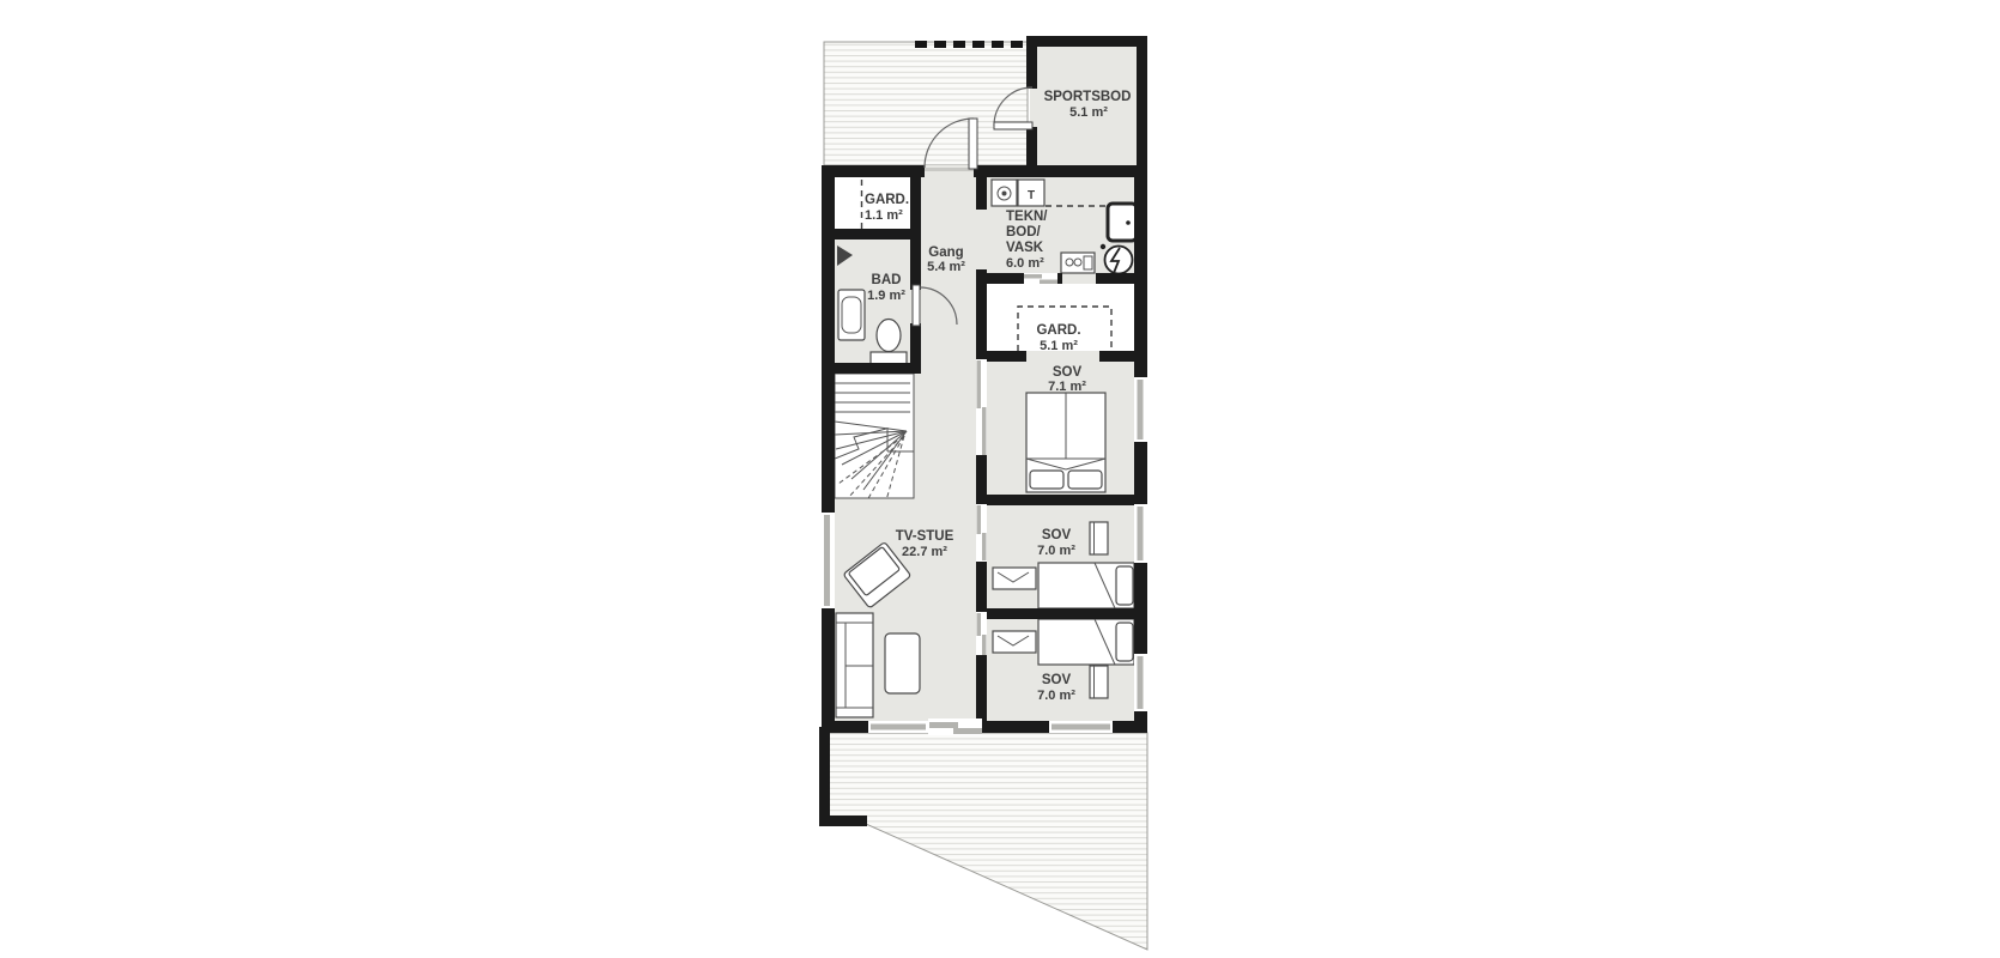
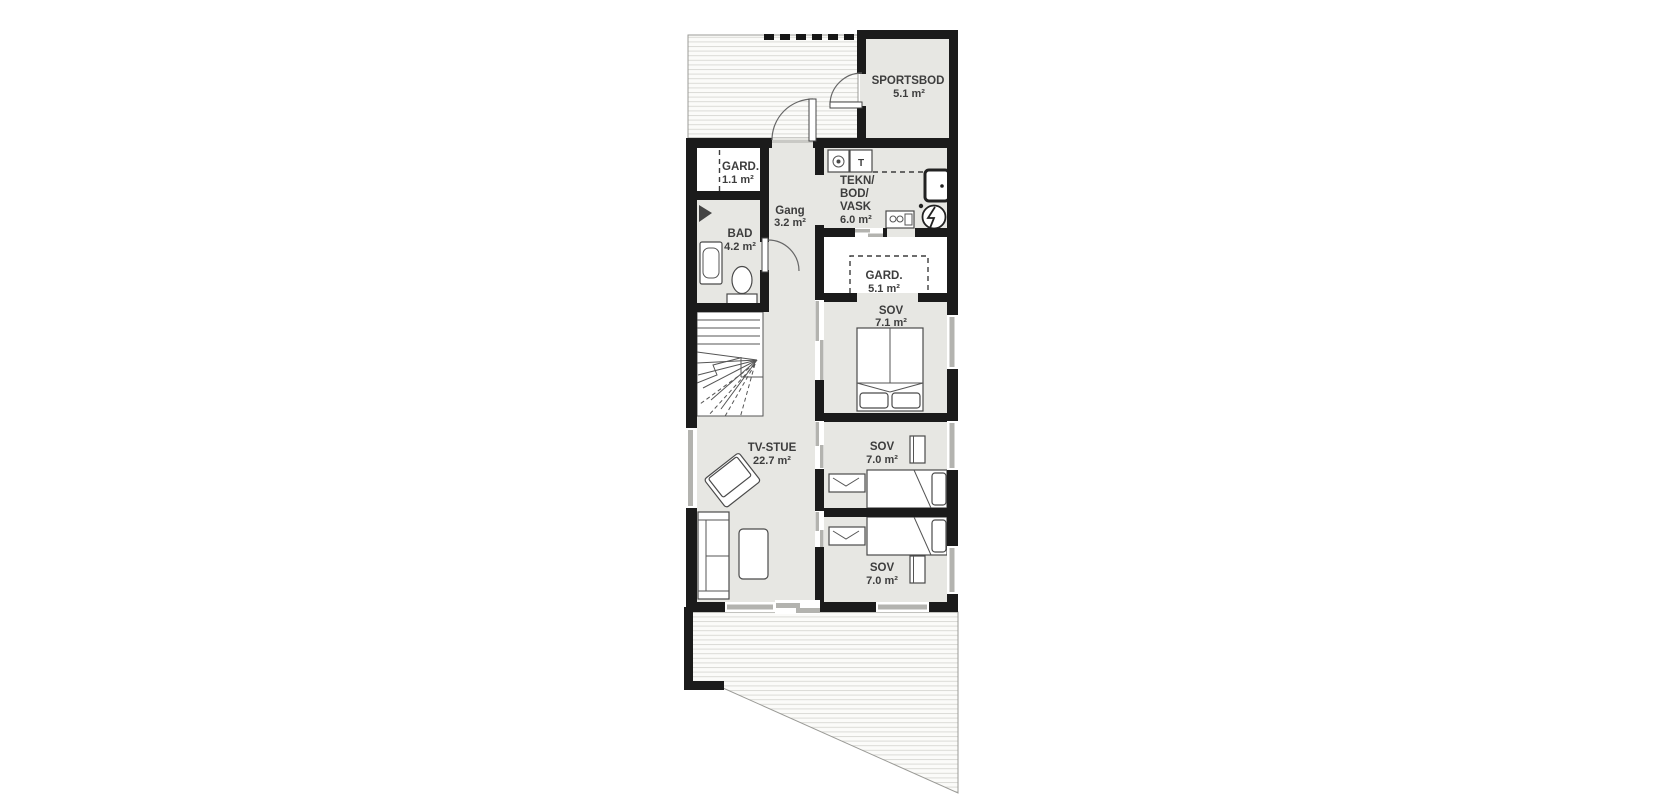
  T
  SPORTSBOD
  5.1 m²
  GARD.
  1.1 m²
  Gang
- 5.4 m²
+ 3.2 m²
  TEKN/
  BOD/
  VASK
  6.0 m²
  BAD
- 1.9 m²
+ 4.2 m²
  GARD.
  5.1 m²
  SOV
  7.1 m²
  TV-STUE
  22.7 m²
  SOV
  7.0 m²
  SOV
  7.0 m²
